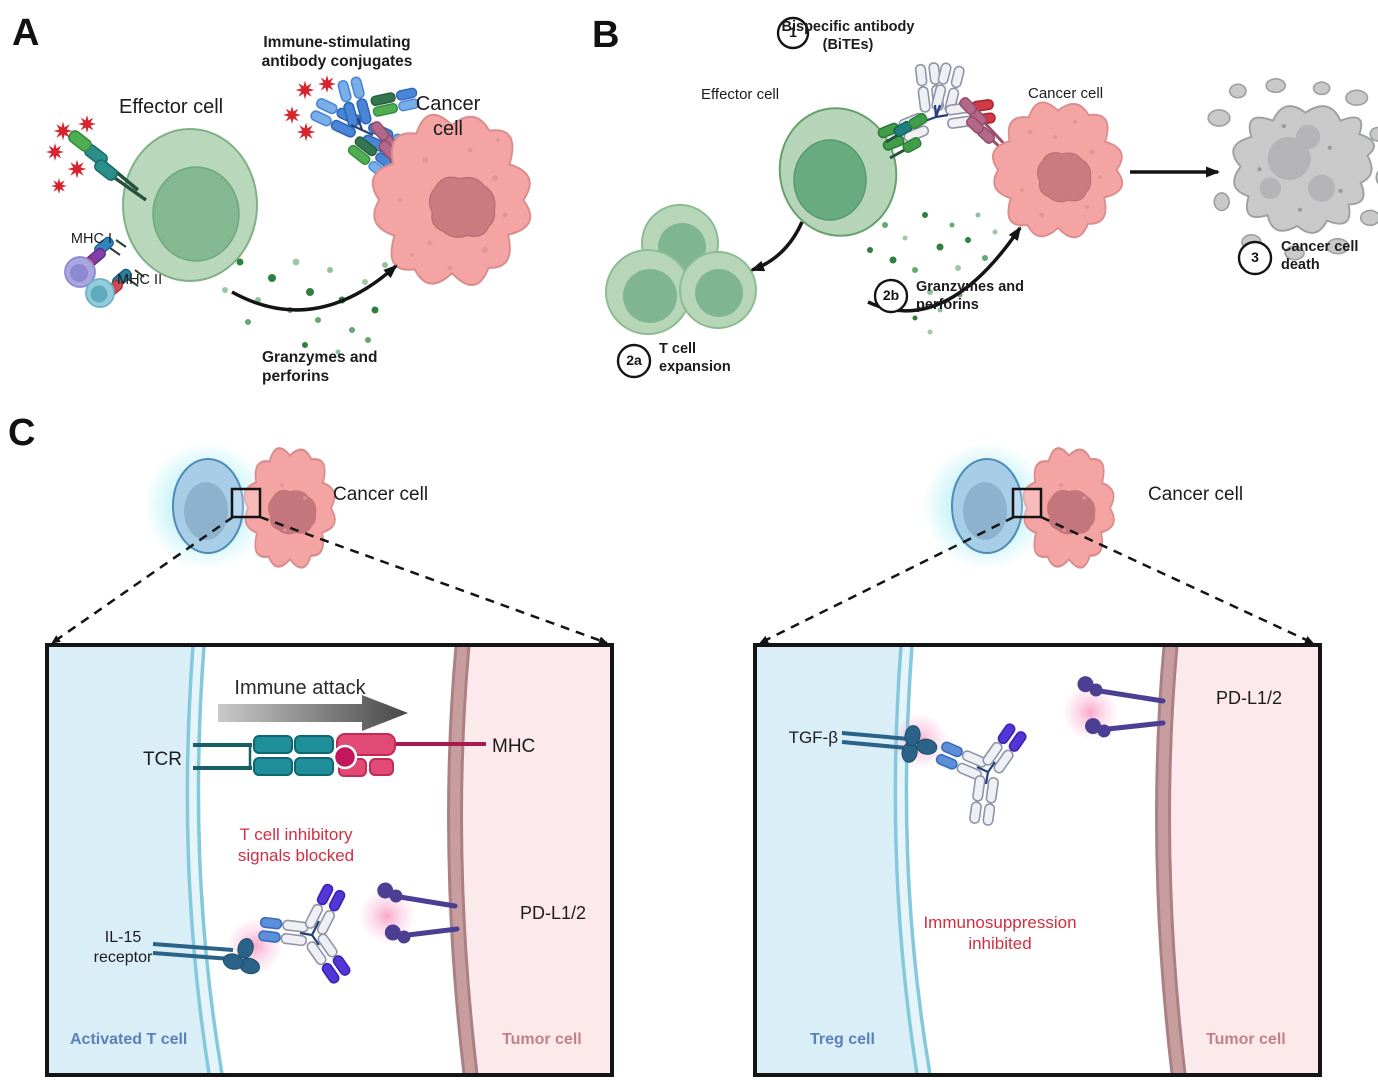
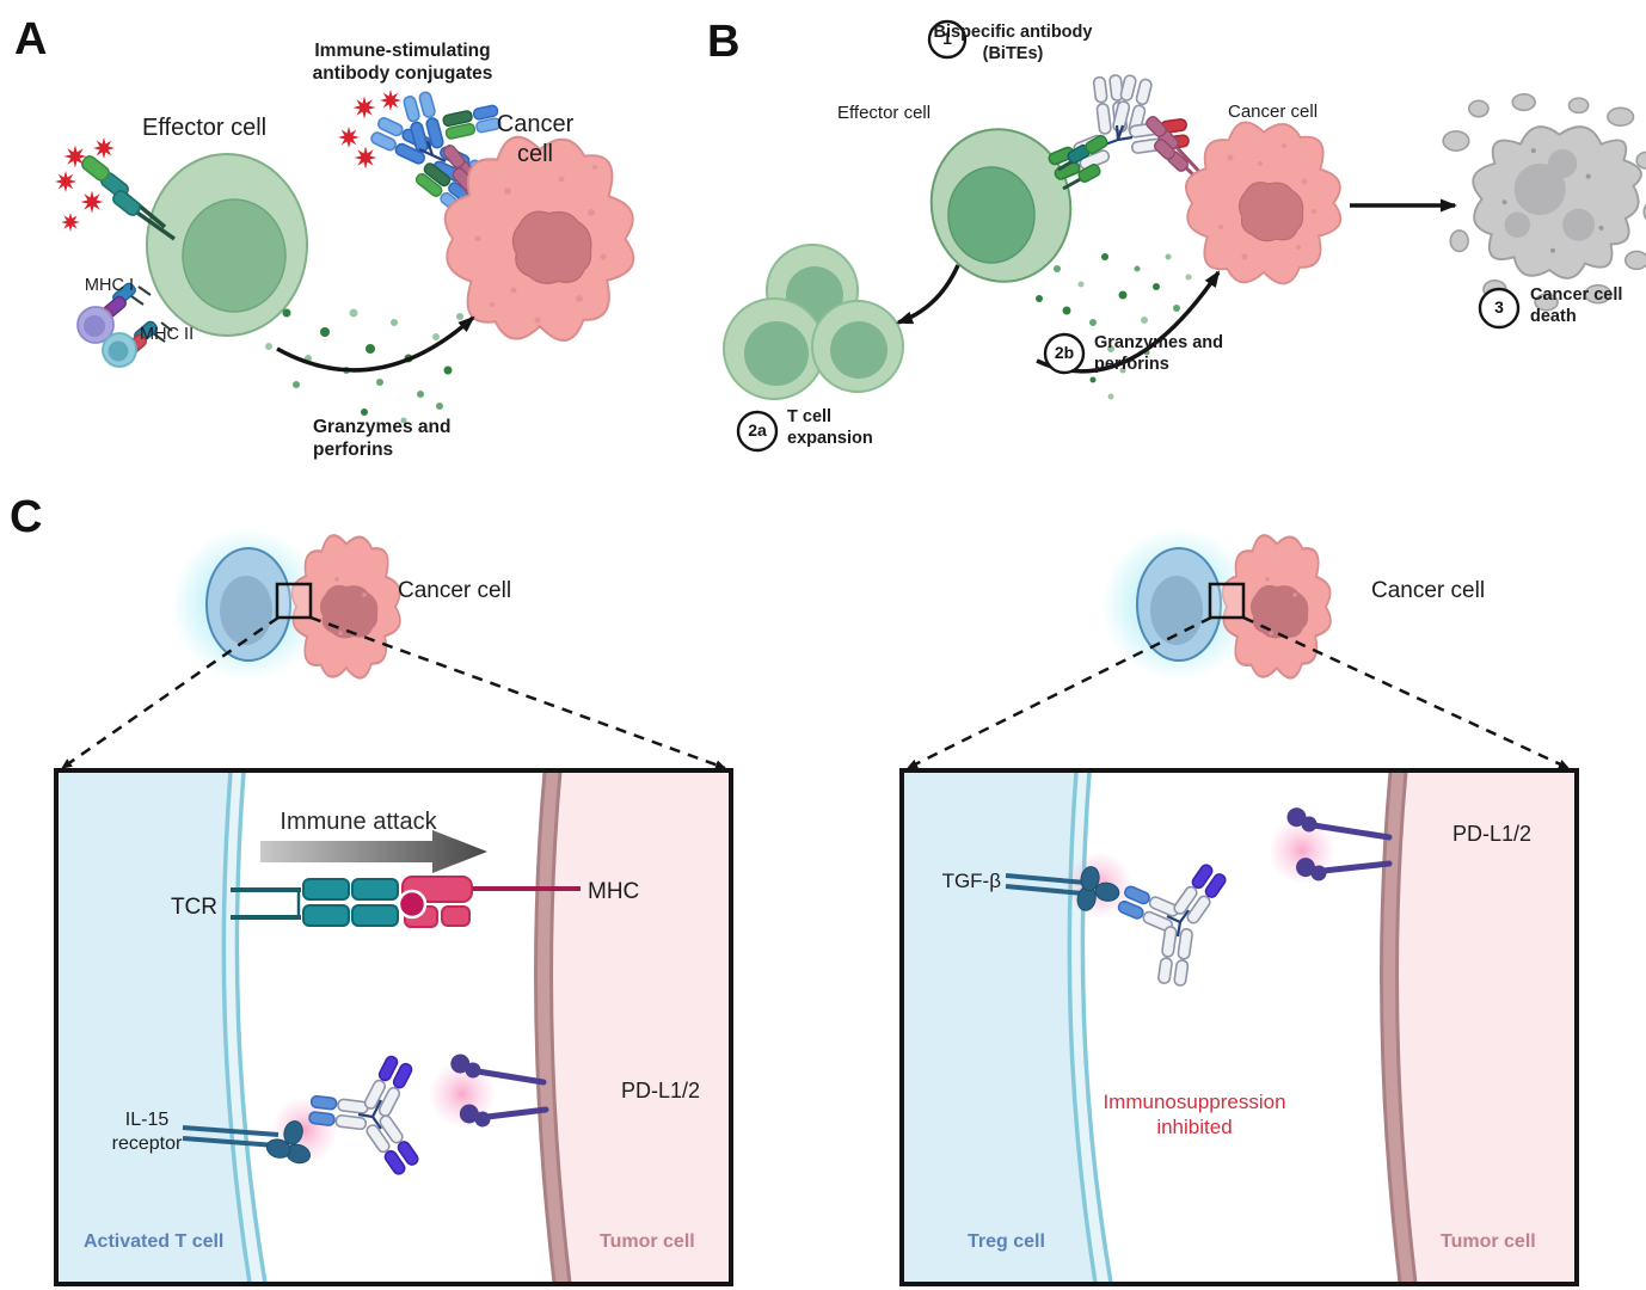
  A
  Effector cell
  Immune-stimulating
  antibody conjugates
  Cancer cell
  MHC I
  MHC II
  Granzymes and
  perforins
  B
  1
  Bispecific antibody
  (BiTEs)
  Effector cell
  Cancer cell
  2a
  T cell
  expansion
  2b
  Granzymes and
  perforins
  3
  Cancer cell
  death
  C
  Cancer cell
  Cancer cell
  Immune attack
  TCR
  MHC
- T cell inhibitory
- signals blocked
  IL-15
  receptor
  PD-L1/2
  Activated T cell
  Tumor cell
  TGF-β
  PD-L1/2
  Immunosuppression
  inhibited
  Treg cell
  Tumor cell
